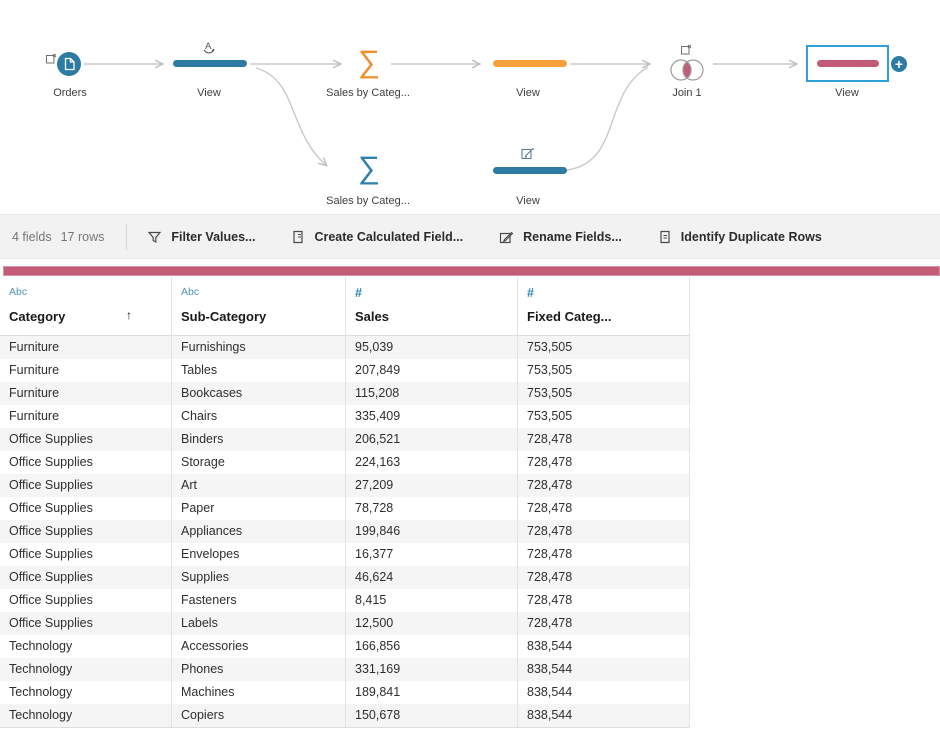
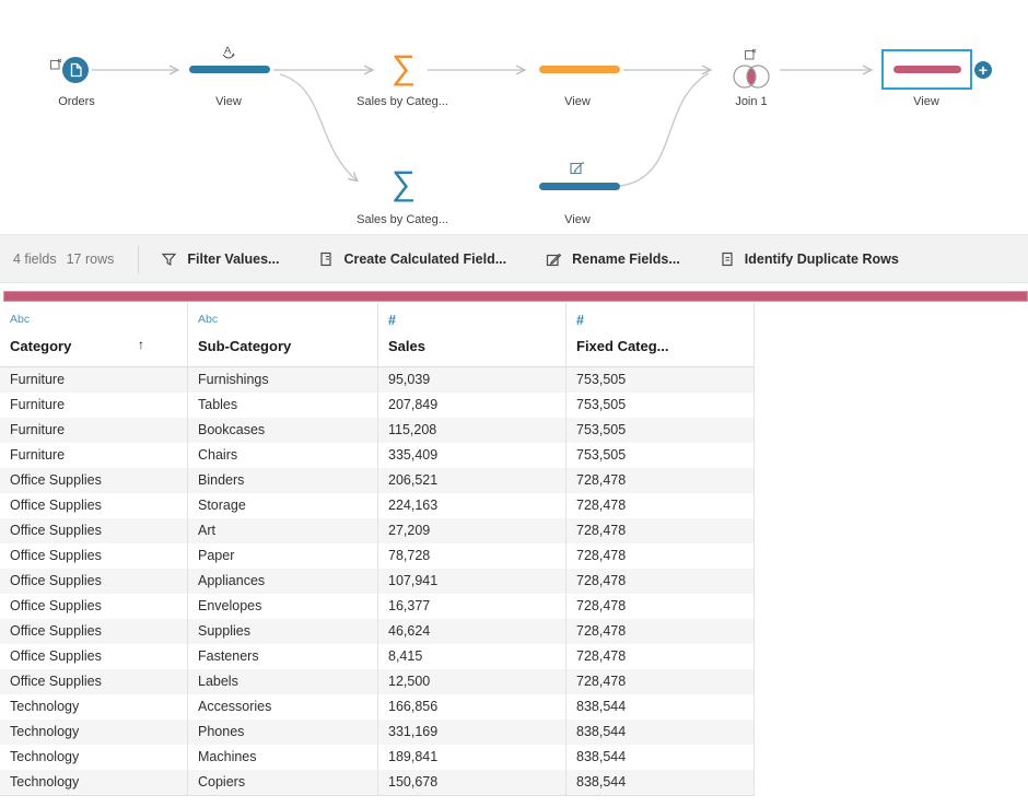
  Orders
  A
  View
  ∑
  Sales by Categ...
  View
  ∑
  Sales by Categ...
  View
  Join 1
  +
  View
  4 fields
  17 rows
  Filter Values...
  Create Calculated Field...
  Rename Fields...
  Identify Duplicate Rows
  Abc
  Category
  ↑
  Abc
  Sub-Category
  #
  Sales
  #
  Fixed Categ...
  Furniture
  Furnishings
  95,039
  753,505
  Furniture
  Tables
  207,849
  753,505
  Furniture
  Bookcases
  115,208
  753,505
  Furniture
  Chairs
  335,409
  753,505
  Office Supplies
  Binders
  206,521
  728,478
  Office Supplies
  Storage
  224,163
  728,478
  Office Supplies
  Art
  27,209
  728,478
  Office Supplies
  Paper
  78,728
  728,478
  Office Supplies
  Appliances
- 199,846
+ 107,941
  728,478
  Office Supplies
  Envelopes
  16,377
  728,478
  Office Supplies
  Supplies
  46,624
  728,478
  Office Supplies
  Fasteners
  8,415
  728,478
  Office Supplies
  Labels
  12,500
  728,478
  Technology
  Accessories
  166,856
  838,544
  Technology
  Phones
  331,169
  838,544
  Technology
  Machines
  189,841
  838,544
  Technology
  Copiers
  150,678
  838,544
